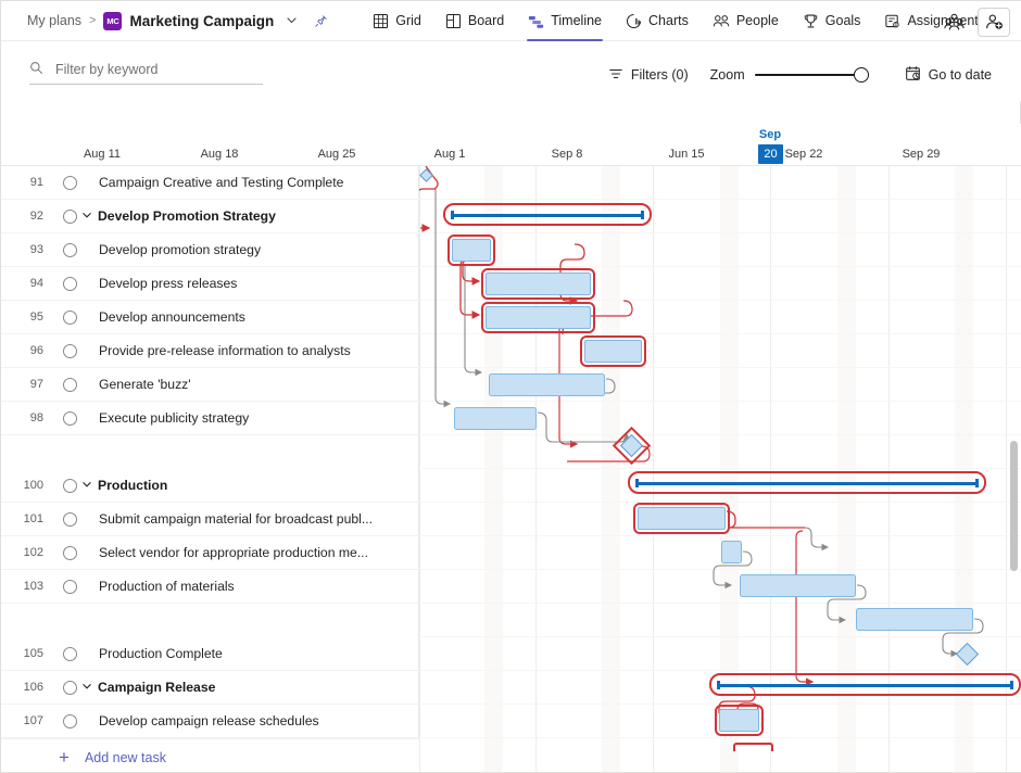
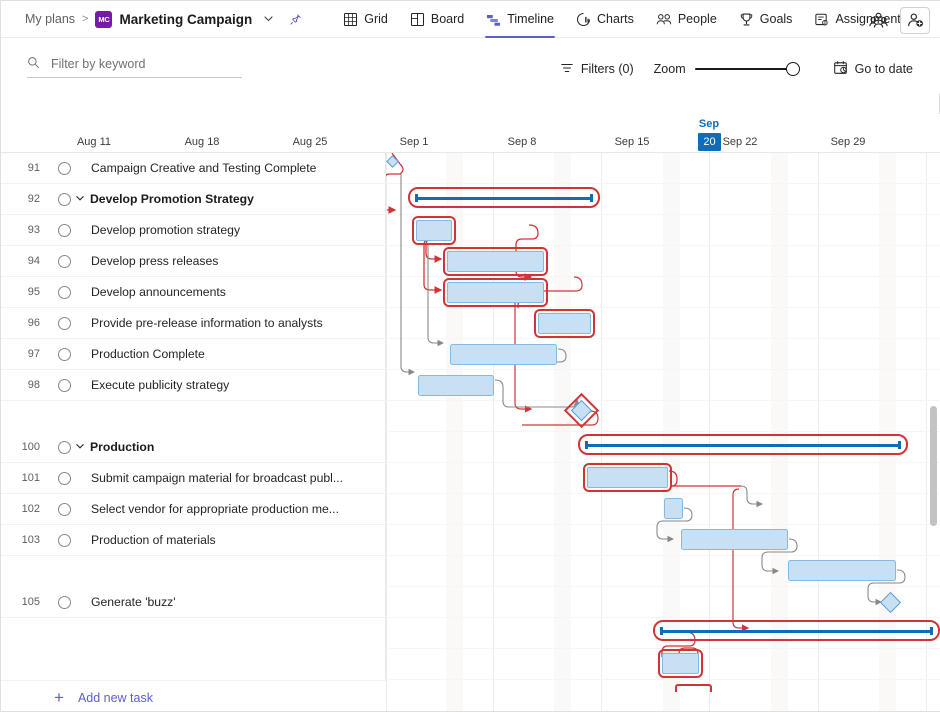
  My plans
  >
  MC
  Marketing Campaign
  Grid
  Board
  Timeline
  Charts
  People
  Goals
  Assignment
  Filter by keyword
  Filters (0)
  Zoom
  Go to date
  Sep
  20
  Aug 11
  Aug 18
  Aug 25
- Aug 1
+ Sep 1
  Sep 8
- Jun 15
+ Sep 15
  Sep 22
  Sep 29
  91
  Campaign Creative and Testing Complete
  92
  Develop Promotion Strategy
  93
  Develop promotion strategy
  94
  Develop press releases
  95
  Develop announcements
  96
  Provide pre-release information to analysts
  97
- Generate 'buzz'
+ Production Complete
  98
  Execute publicity strategy
  100
  Production
  101
  Submit campaign material for broadcast publ...
  102
  Select vendor for appropriate production me...
  103
  Production of materials
  105
- Production Complete
+ Generate 'buzz'
- 106
- Campaign Release
- 107
- Develop campaign release schedules
  +
  Add new task
